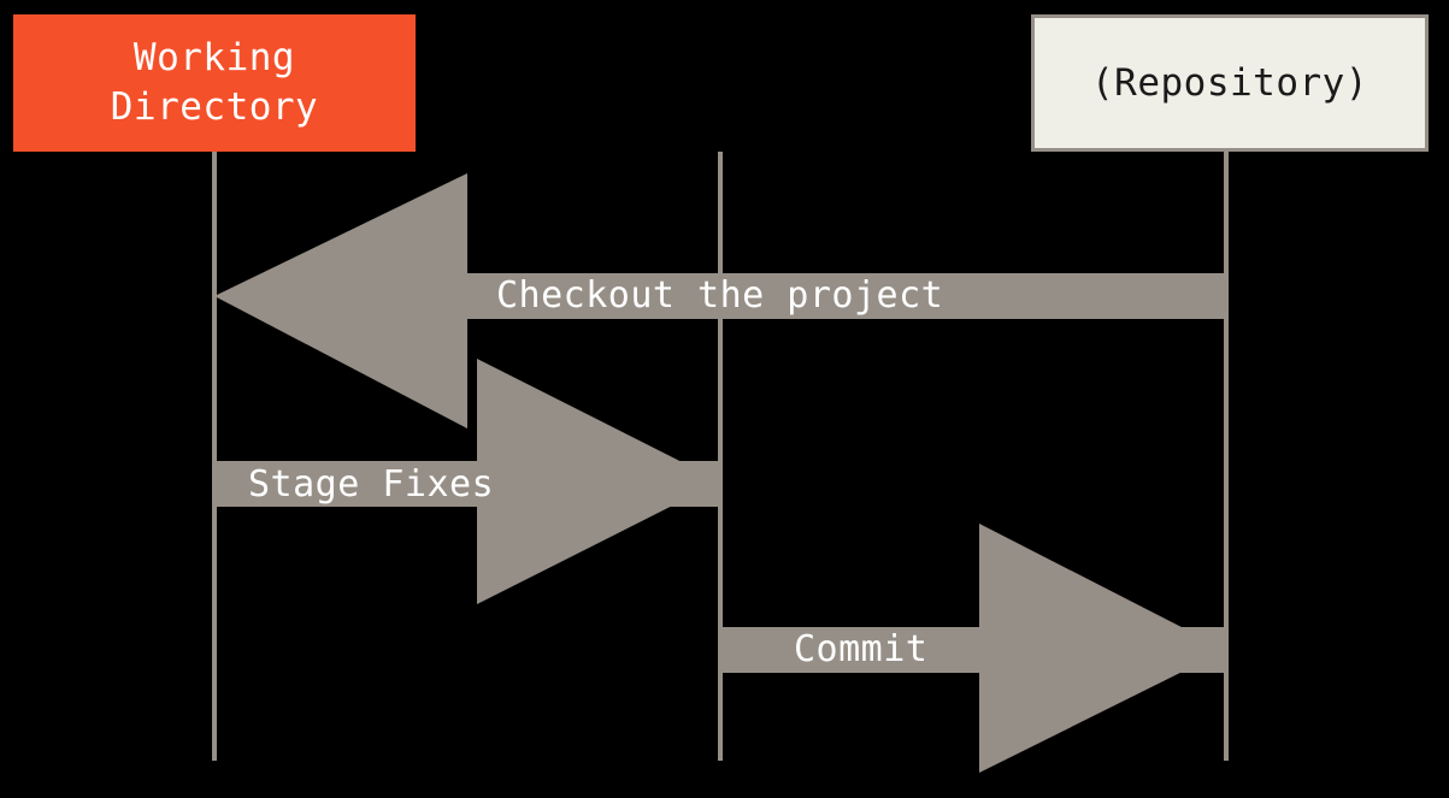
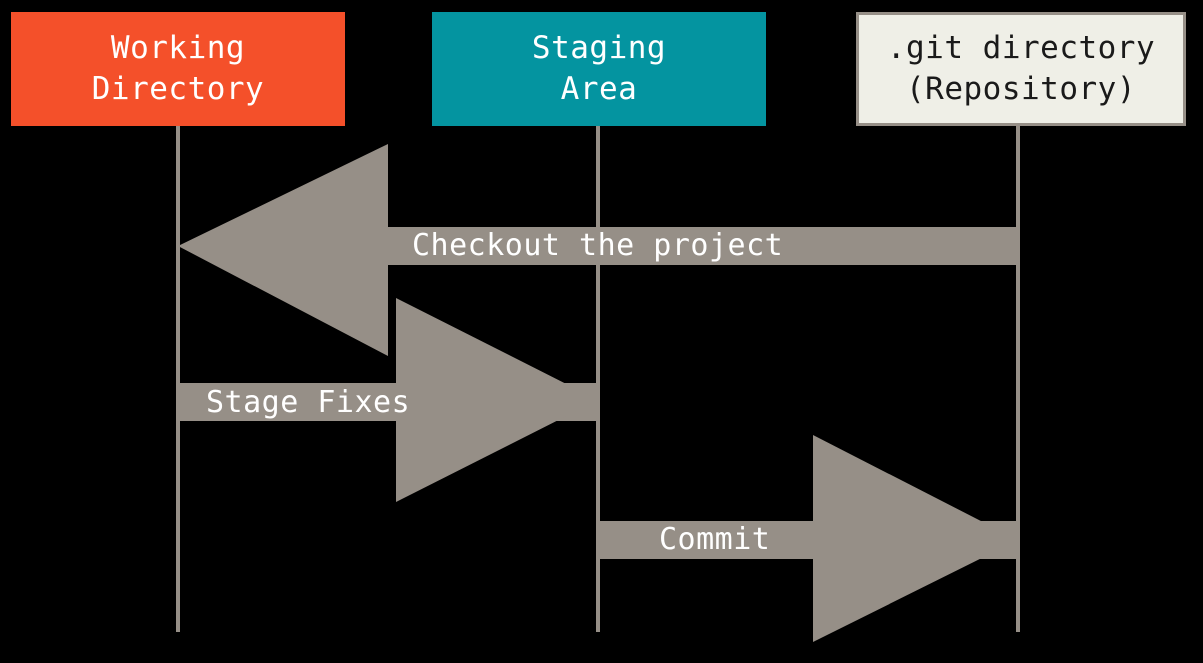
  Working
  Directory
+ Staging
+ Area
+ .git directory
  (Repository)
  Checkout the project
  Stage Fixes
  Commit
